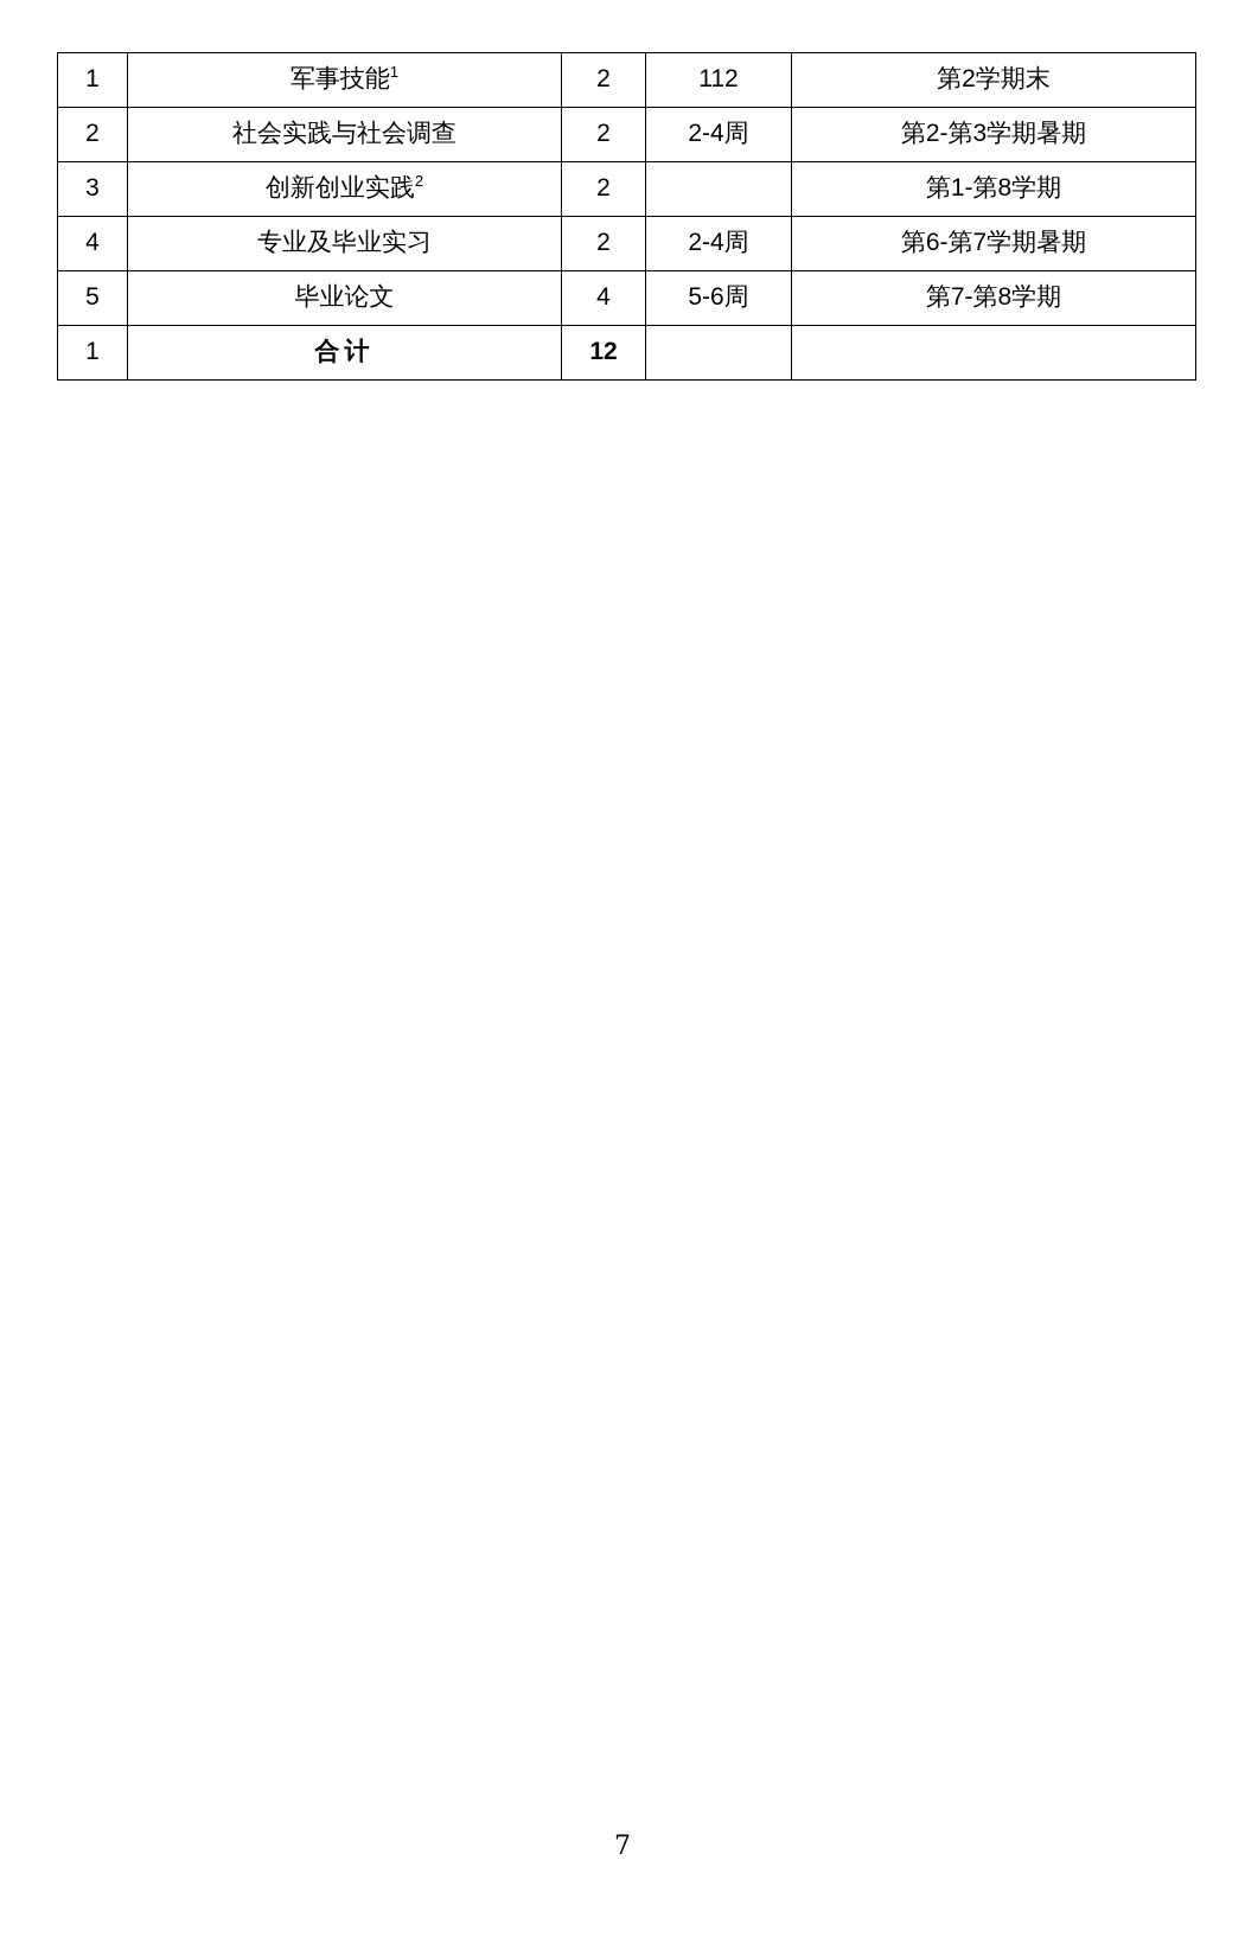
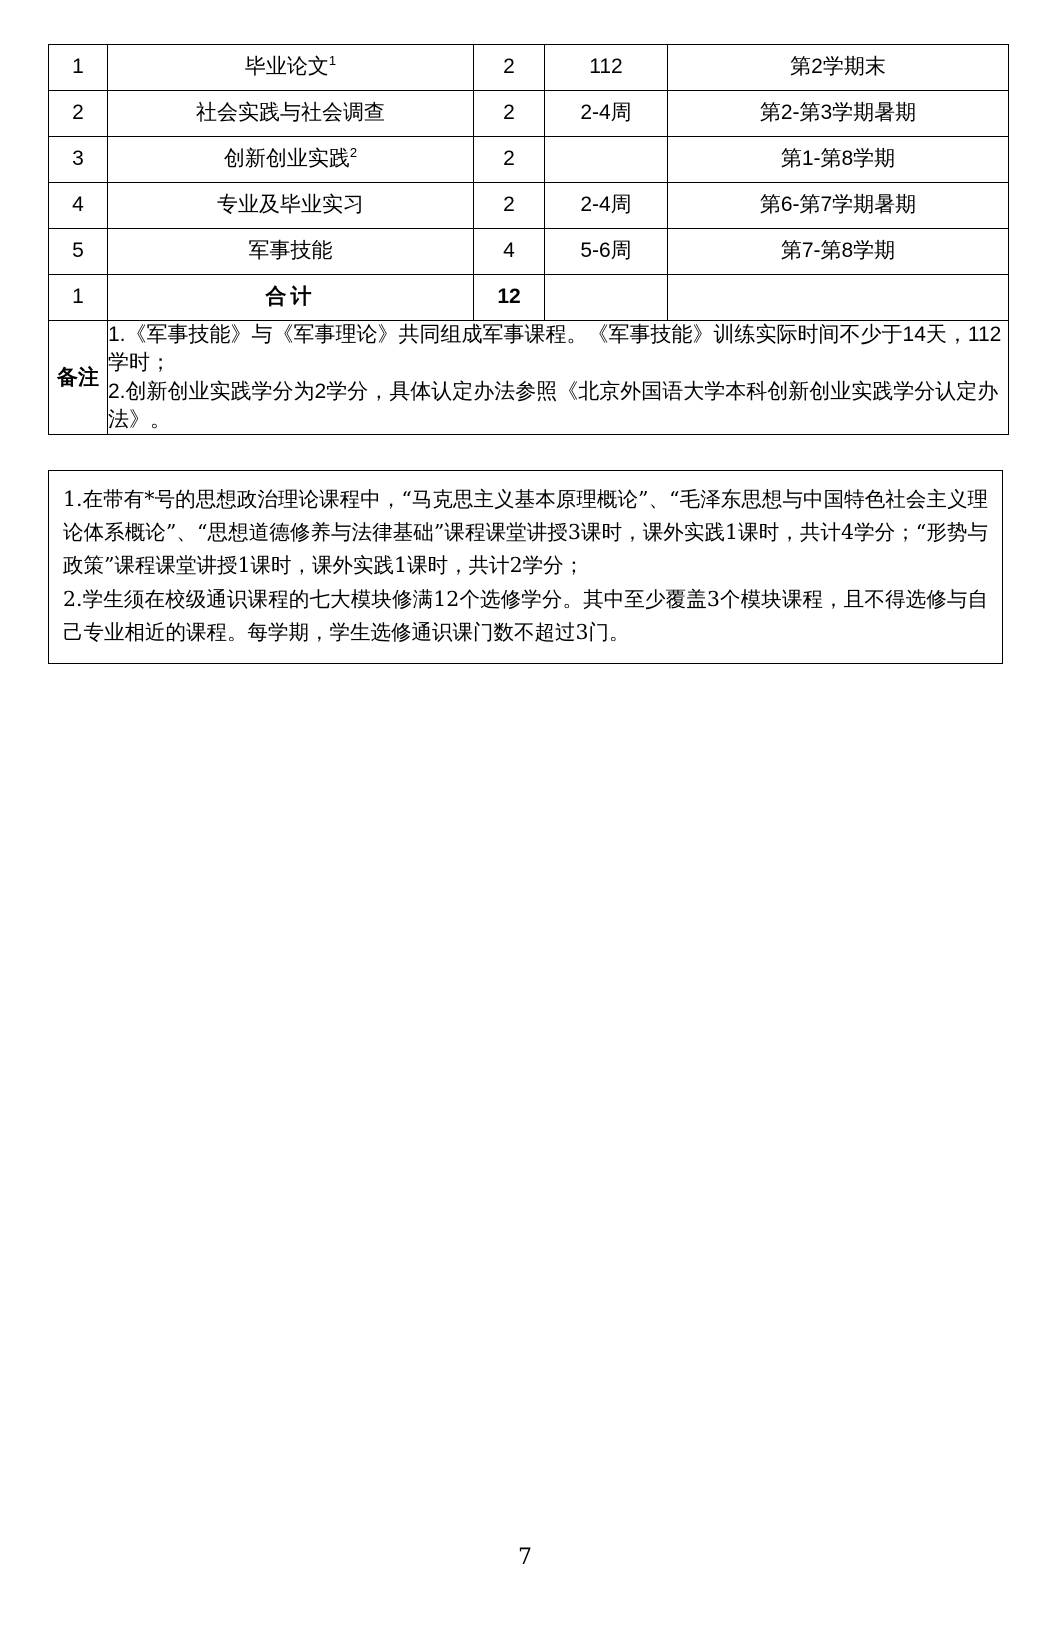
- 1	军事技能1	2	112	第2学期末
+ 1	毕业论文1	2	112	第2学期末
  2	社会实践与社会调查	2	2-4周	第2-第3学期暑期
  3	创新创业实践2	2		第1-第8学期
  4	专业及毕业实习	2	2-4周	第6-第7学期暑期
- 5	毕业论文	4	5-6周	第7-第8学期
+ 5	军事技能	4	5-6周	第7-第8学期
  1	合计	12
+ 备注	1.《军事技能》与《军事理论》共同组成军事课程。《军事技能》训练实际时间不少于14天，112学时； 2.创新创业实践学分为2学分，具体认定办法参照《北京外国语大学本科创新创业实践学分认定办法》。
+ 1.在带有*号的思想政治理论课程中，“马克思主义基本原理概论”、“毛泽东思想与中国特色社会主义理论体系概论”、“思想道德修养与法律基础”课程课堂讲授3课时，课外实践1课时，共计4学分；“形势与政策”课程课堂讲授1课时，课外实践1课时，共计2学分；
+ 2.学生须在校级通识课程的七大模块修满12个选修学分。其中至少覆盖3个模块课程，且不得选修与自己专业相近的课程。每学期，学生选修通识课门数不超过3门。
  7
